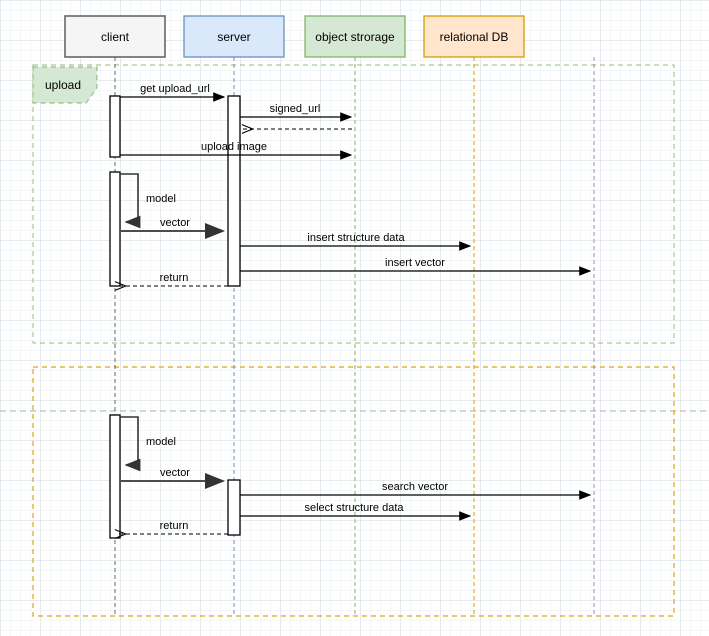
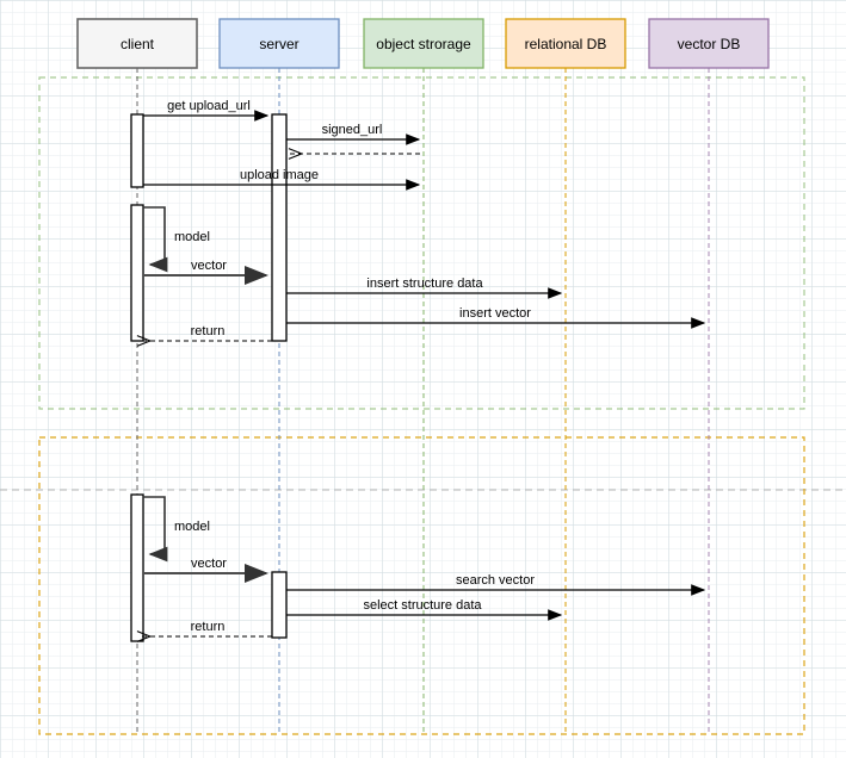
- upload
  client
  server
  object strorage
  relational DB
+ vector DB
  get upload_url
  signed_url
  upload image
  model
  vector
  insert structure data
  insert vector
  return
  model
  vector
  search vector
  select structure data
  return
